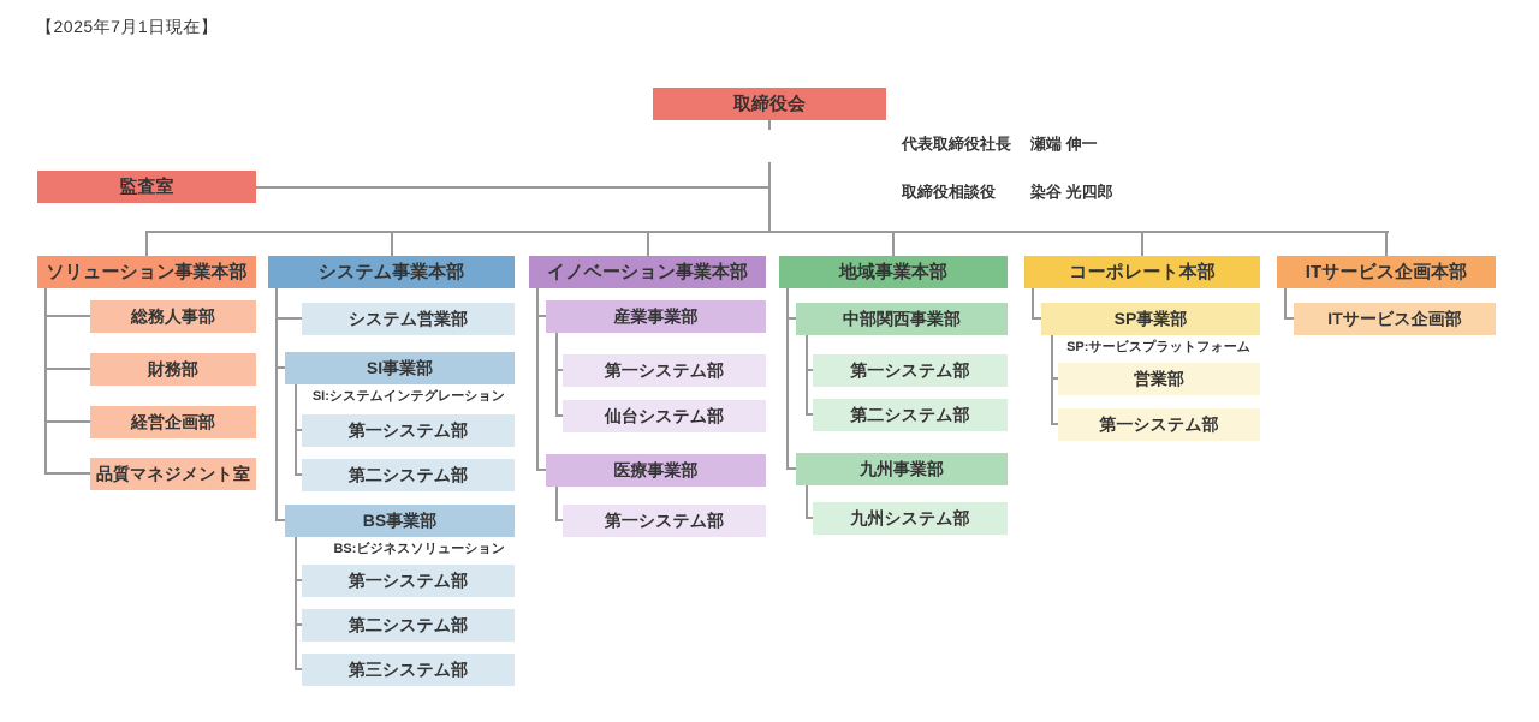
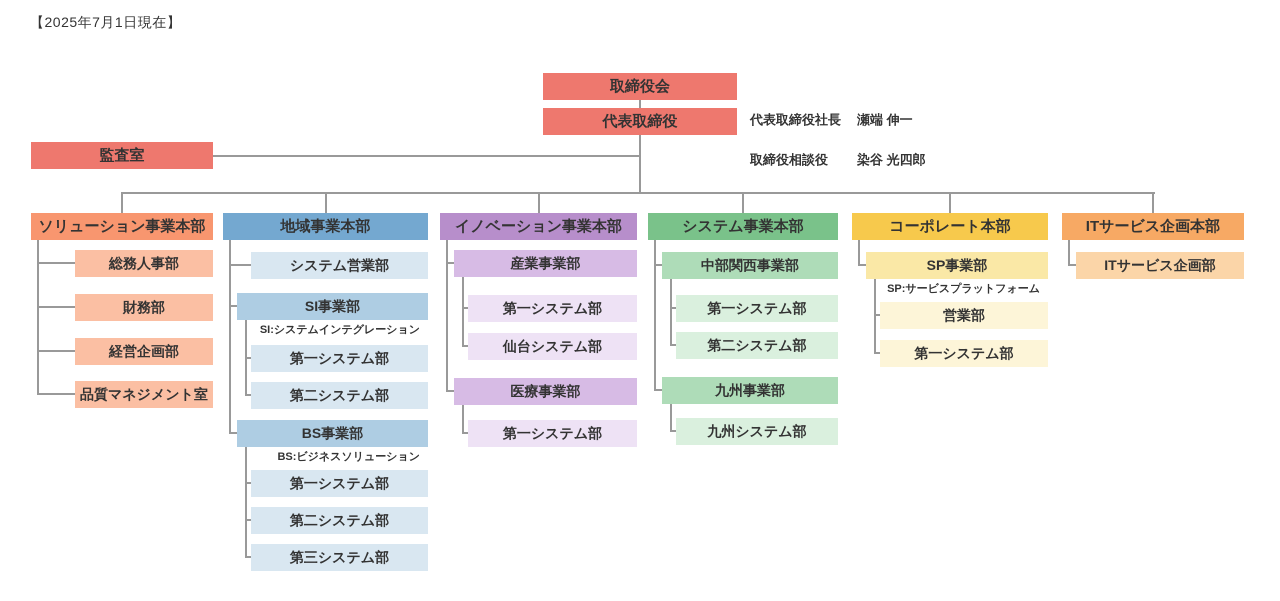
  【2025年7月1日現在】
  取締役会
+ 代表取締役
  監査室
  代表取締役社長
  瀬端 伸一
  取締役相談役
  染谷 光四郎
  ソリューション事業本部
  総務人事部
  財務部
  経営企画部
  品質マネジメント室
- システム事業本部
+ 地域事業本部
  システム営業部
  SI事業部
  SI:システムインテグレーション
  第一システム部
  第二システム部
  BS事業部
  BS:ビジネスソリューション
  第一システム部
  第二システム部
  第三システム部
  イノベーション事業本部
  産業事業部
  第一システム部
  仙台システム部
  医療事業部
  第一システム部
- 地域事業本部
+ システム事業本部
  中部関西事業部
  第一システム部
  第二システム部
  九州事業部
  九州システム部
  コーポレート本部
  SP事業部
  SP:サービスプラットフォーム
  営業部
  第一システム部
  ITサービス企画本部
  ITサービス企画部
